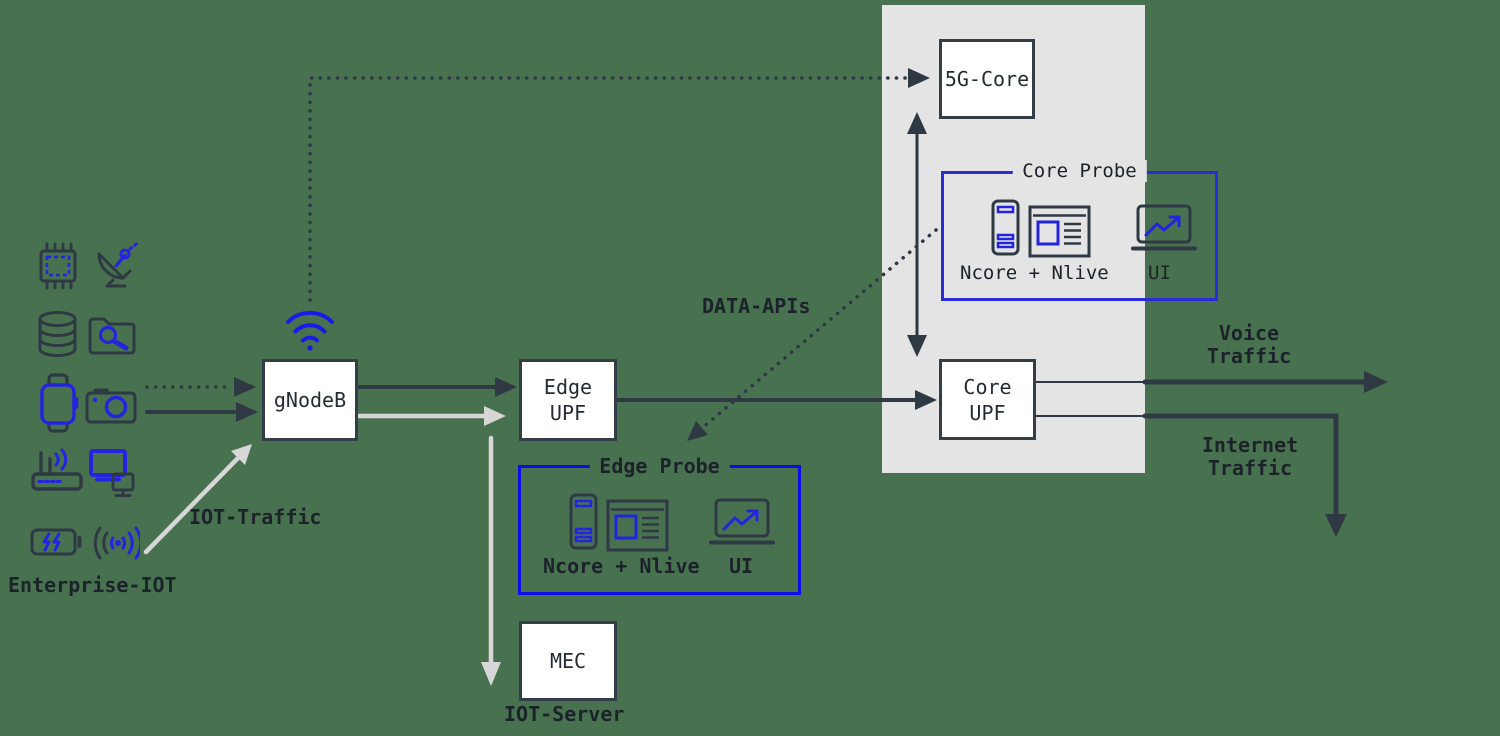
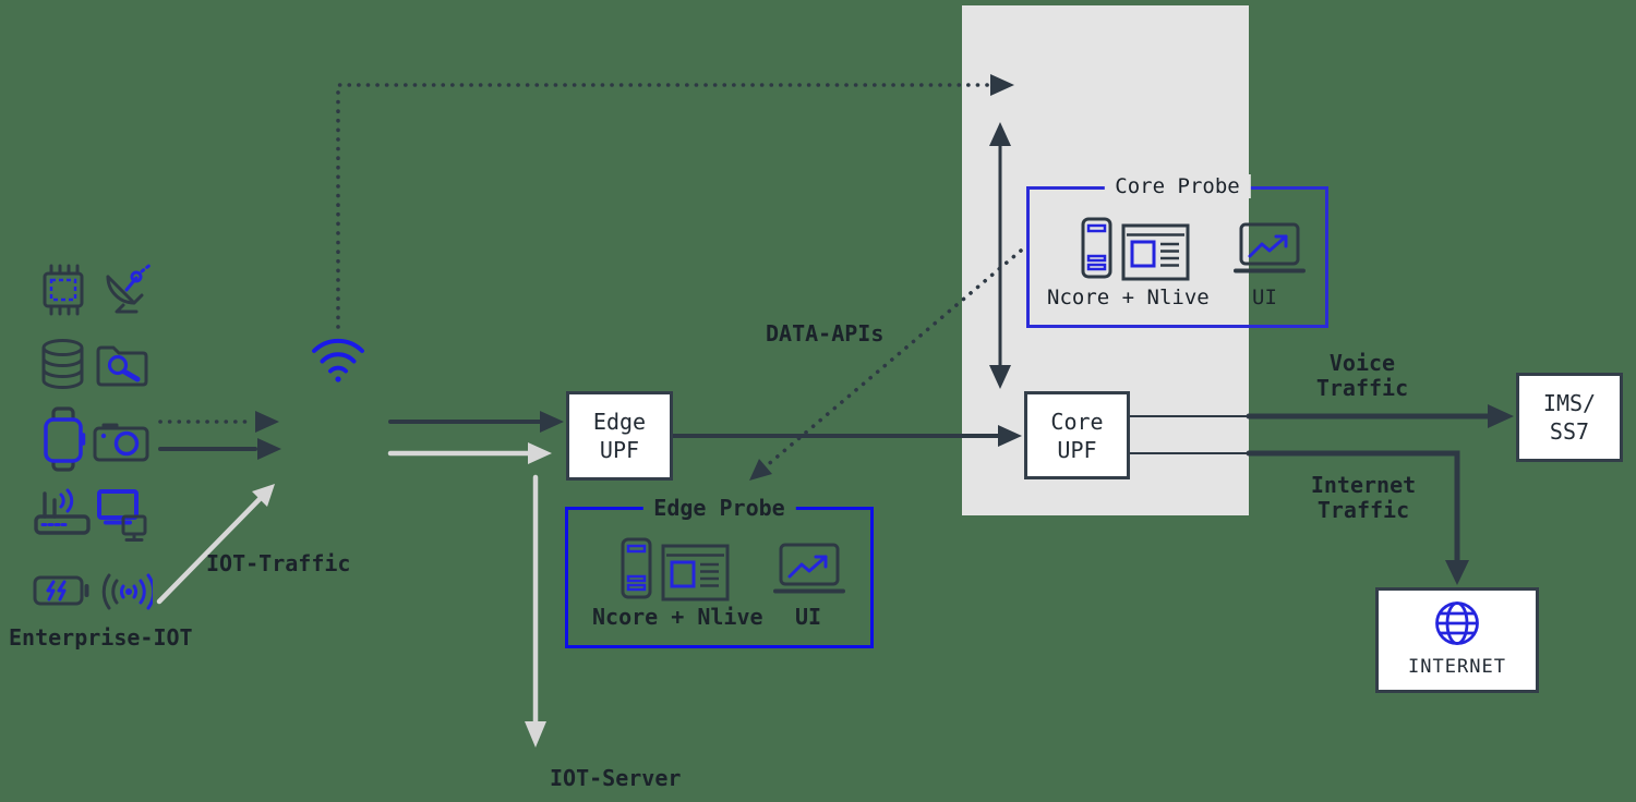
  Enterprise-IOT
- gNodeB
  Edge
  UPF
- MEC
- 5G-Core
  Core
  UPF
+ IMS/
+ SS7
+ INTERNET
  Edge Probe
  Ncore + Nlive
  UI
  Core Probe
  Ncore + Nlive
  UI
  IOT-Traffic
  DATA-APIs
  Voice
  Traffic
  Internet
  Traffic
  IOT-Server
